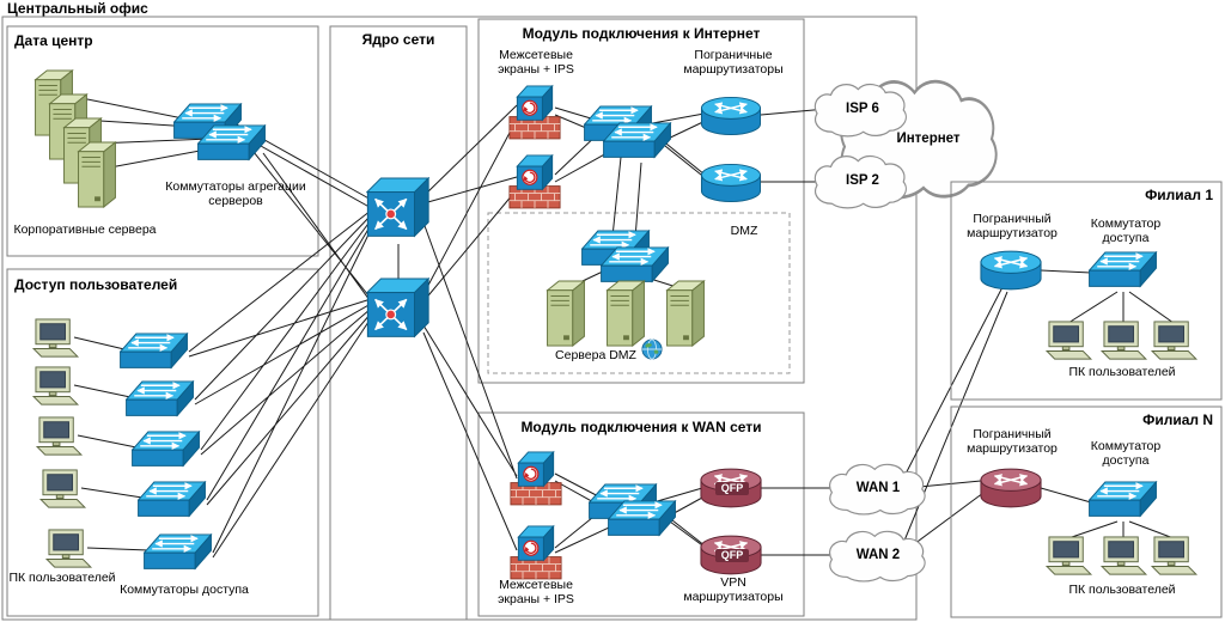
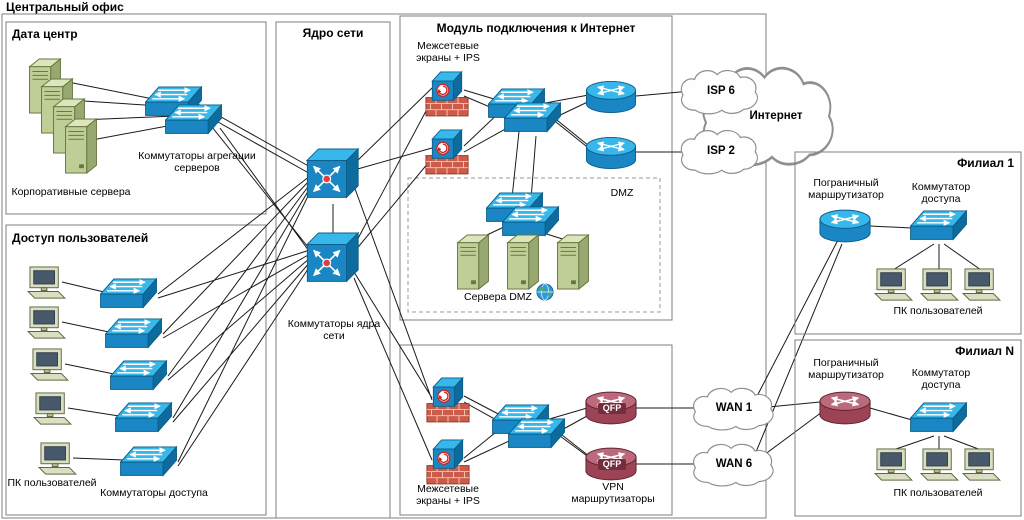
  Центральный офис
  Дата центр
  Корпоративные сервера
  Коммутаторы агрегации серверов
  Ядро сети
+ Коммутаторы ядра сети
  Доступ пользователей
  ПК пользователей
  Коммутаторы доступа
  Модуль подключения к Интернет
  Межсетевые экраны + IPS
- Пограничные маршрутизаторы
  DMZ
  Сервера DMZ
  ISP 6
  ISP 2
  Интернет
- Модуль подключения к WAN сети
  Межсетевые экраны + IPS
  VPN маршрутизаторы
  QFP
  QFP
  WAN 1
- WAN 2
+ WAN 6
  Филиал 1
  Пограничный маршрутизатор
  Коммутатор доступа
  ПК пользователей
  Филиал N
  Пограничный маршрутизатор
  Коммутатор доступа
  ПК пользователей
